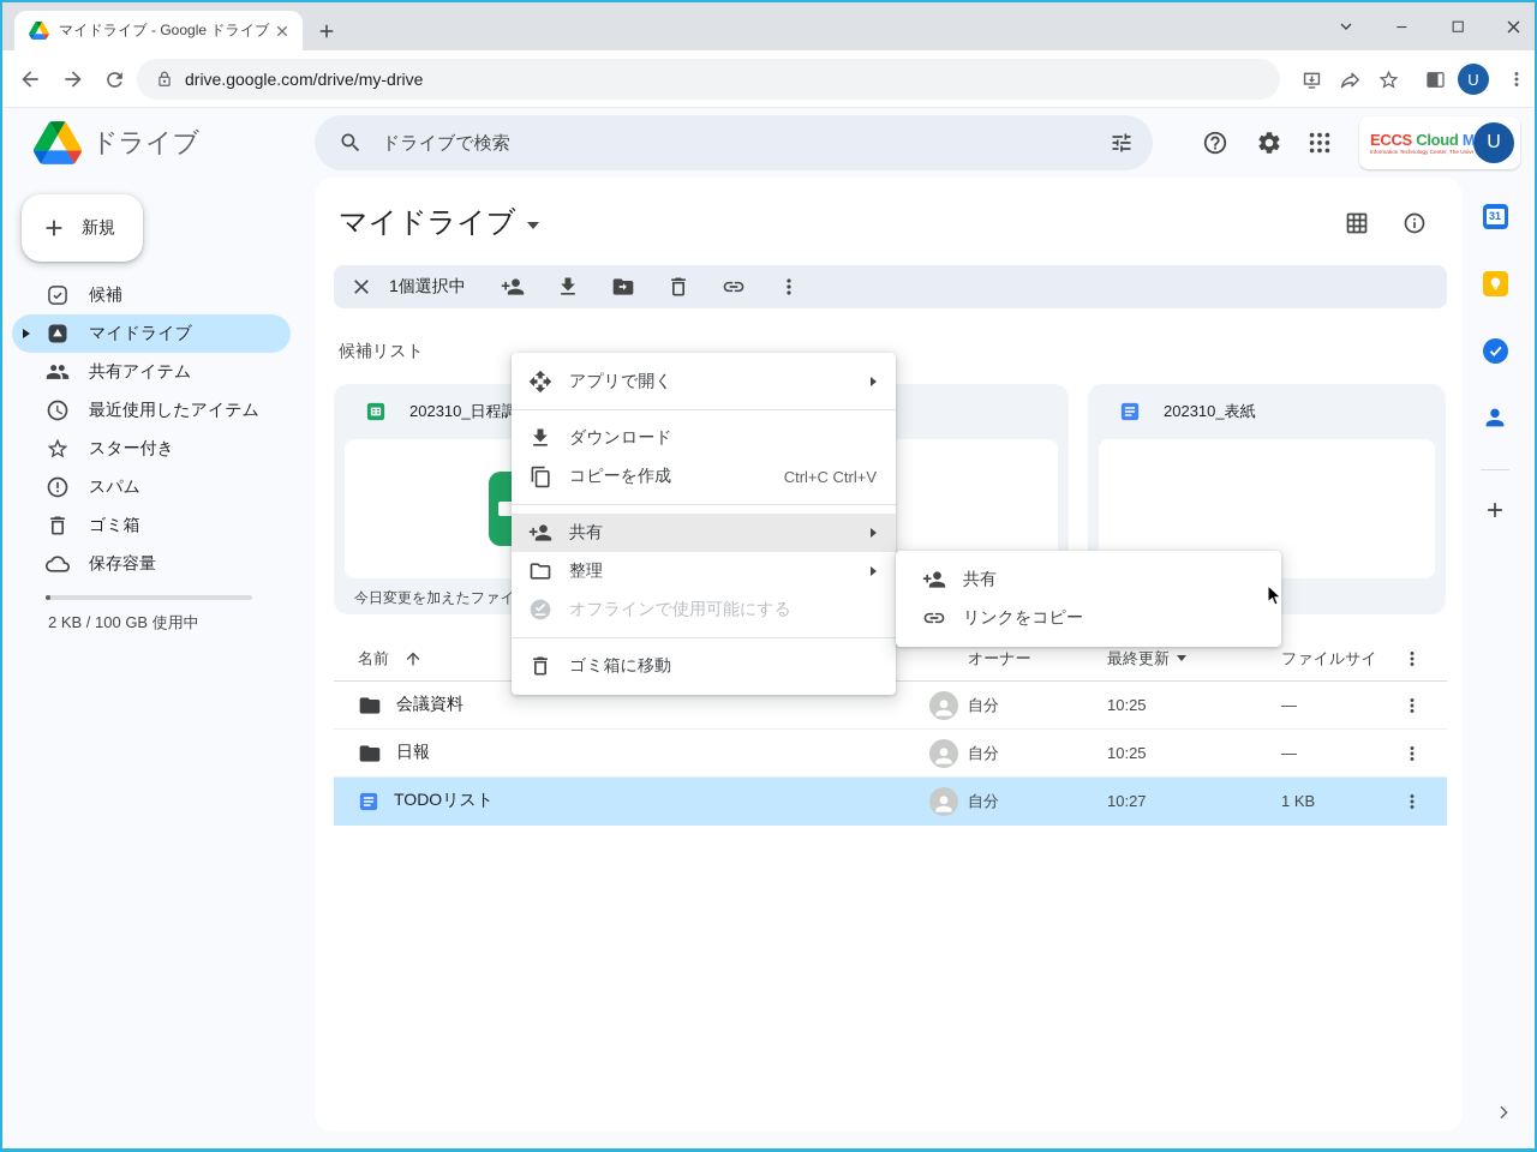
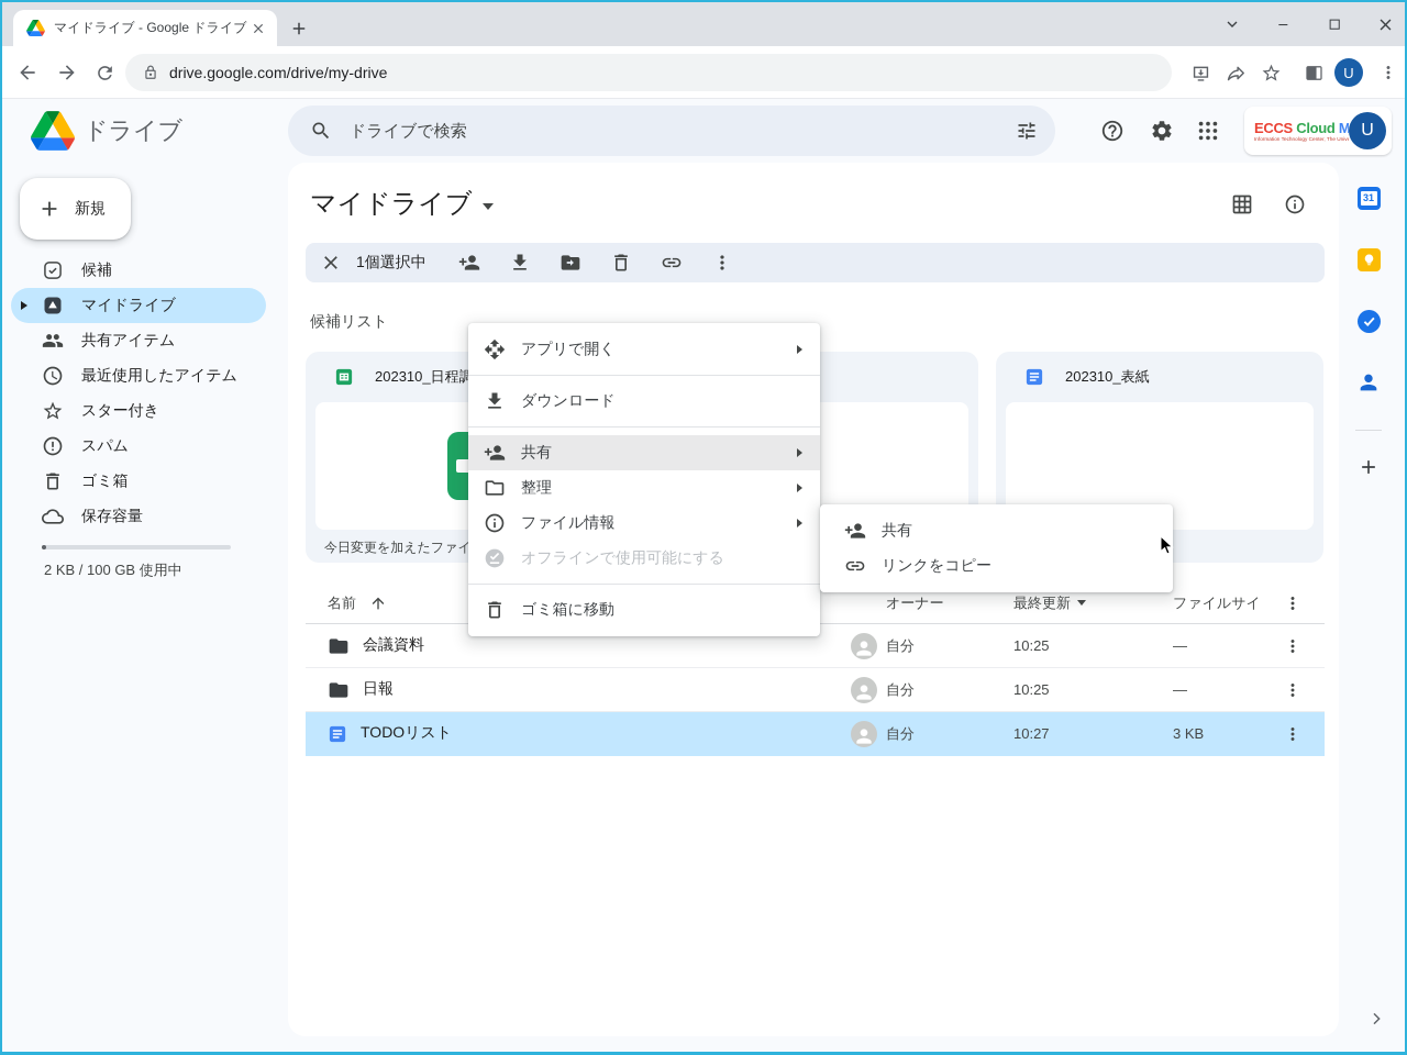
  マイドライブ - Google ドライブ
  drive.google.com/drive/my-drive
  U
  ドライブ
  ドライブで検索
  ECCS Cloud M
  U
  新規
  候補
  マイドライブ
  共有アイテム
  最近使用したアイテム
  スター付き
  スパム
  ゴミ箱
  保存容量
  2 KB / 100 GB 使用中
  31
  マイドライブ
  1個選択中
  候補リスト
  202310_日程調
  今日変更を加えたファイ
  202310_表紙
  名前
  オーナー
  最終更新
  ファイルサイ
  会議資料
  自分
  10:25
  —
  日報
  自分
  10:25
  —
  TODOリスト
  自分
  10:27
- 1 KB
+ 3 KB
  アプリで開く
  ダウンロード
- コピーを作成
- Ctrl+C Ctrl+V
  共有
  整理
+ ファイル情報
  オフラインで使用可能にする
  ゴミ箱に移動
  共有
  リンクをコピー
